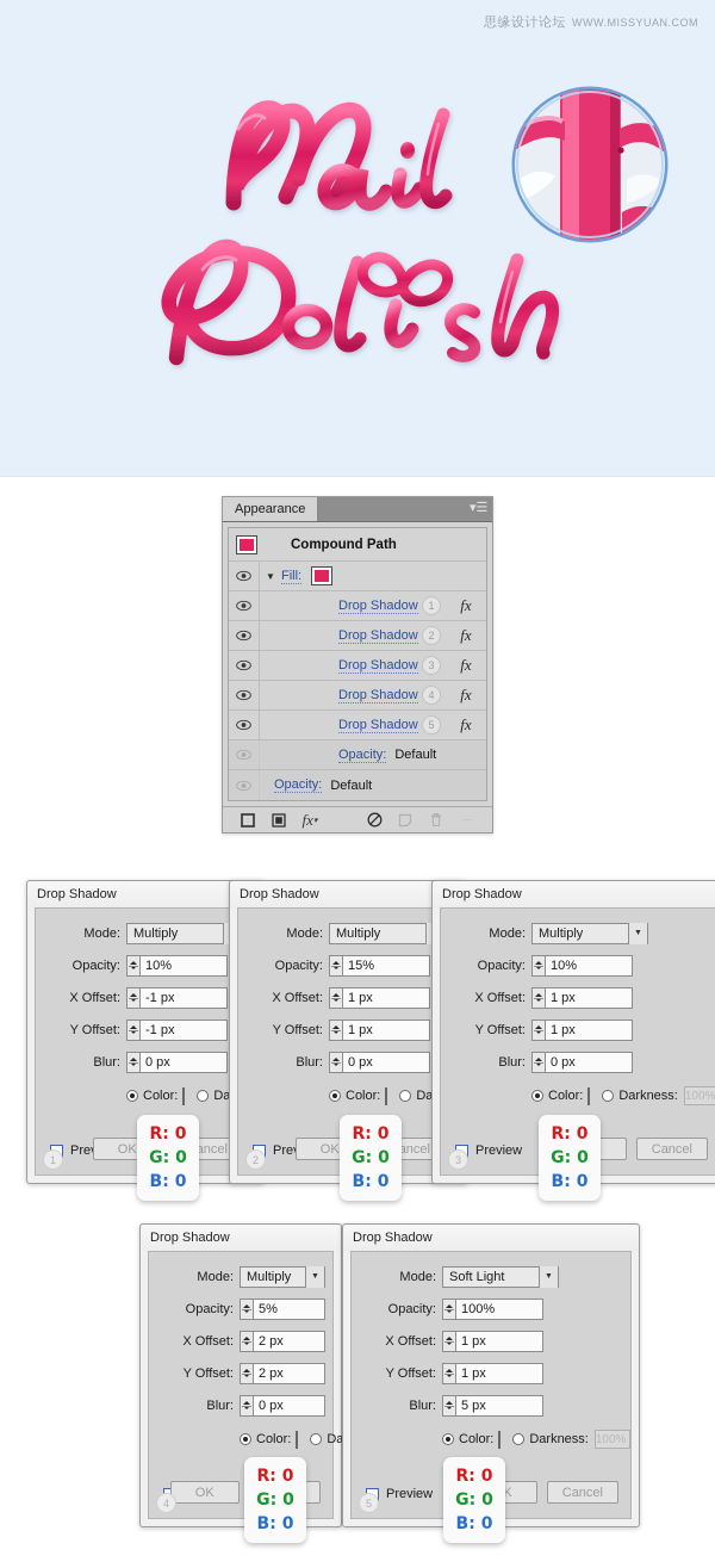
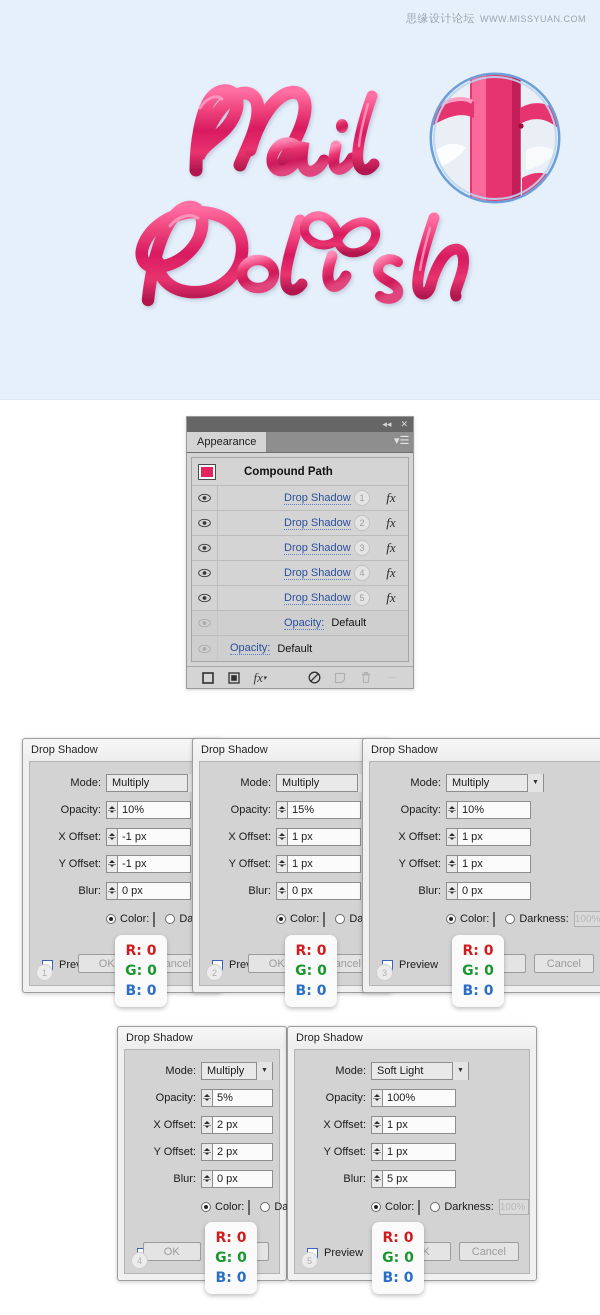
  思缘设计论坛 WWW.MISSYUAN.COM
+ ◂◂
+ ✕
  Appearance
  ▾☰
  Compound Path
- ▼
- Fill:
  Drop Shadow
  1
  fx
  Drop Shadow
  2
  fx
  Drop Shadow
  3
  fx
  Drop Shadow
  4
  fx
  Drop Shadow
  5
  fx
  Opacity:
  Default
  Opacity:
  Default
  fx
  ▾
  Drop Shadow
  Mode:
  Multiply
  Opacity:
  10%
  X Offset:
  -1 px
  Y Offset:
  -1 px
  Blur:
  0 px
  Color:
  OK
  ancel
  1
  Drop Shadow
  Mode:
  Multiply
  Opacity:
  15%
  X Offset:
  1 px
  Y Offset:
  1 px
  Blur:
  0 px
  Color:
  OK
  ancel
  2
  Drop Shadow
  Mode:
  Multiply
  Opacity:
  10%
  X Offset:
  1 px
  Y Offset:
  1 px
  Blur:
  0 px
  Color:
  Darkness:
  100%
  Preview
  Cancel
  3
  R: 0
  G: 0
  B: 0
  R: 0
  G: 0
  B: 0
  R: 0
  G: 0
  B: 0
  Drop Shadow
  Mode:
  Multiply
  Opacity:
  5%
  X Offset:
  2 px
  Y Offset:
  2 px
  Blur:
  0 px
  Color:
  OK
  4
  Drop Shadow
  Mode:
  Soft Light
  Opacity:
  100%
  X Offset:
  1 px
  Y Offset:
  1 px
  Blur:
  5 px
  Color:
  Darkness:
  100%
  Preview
  Cancel
  5
  R: 0
  G: 0
  B: 0
  R: 0
  G: 0
  B: 0
